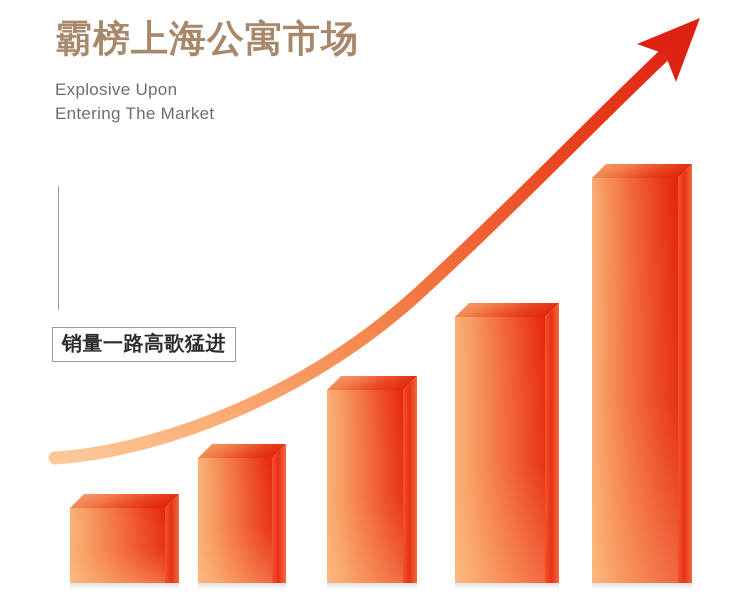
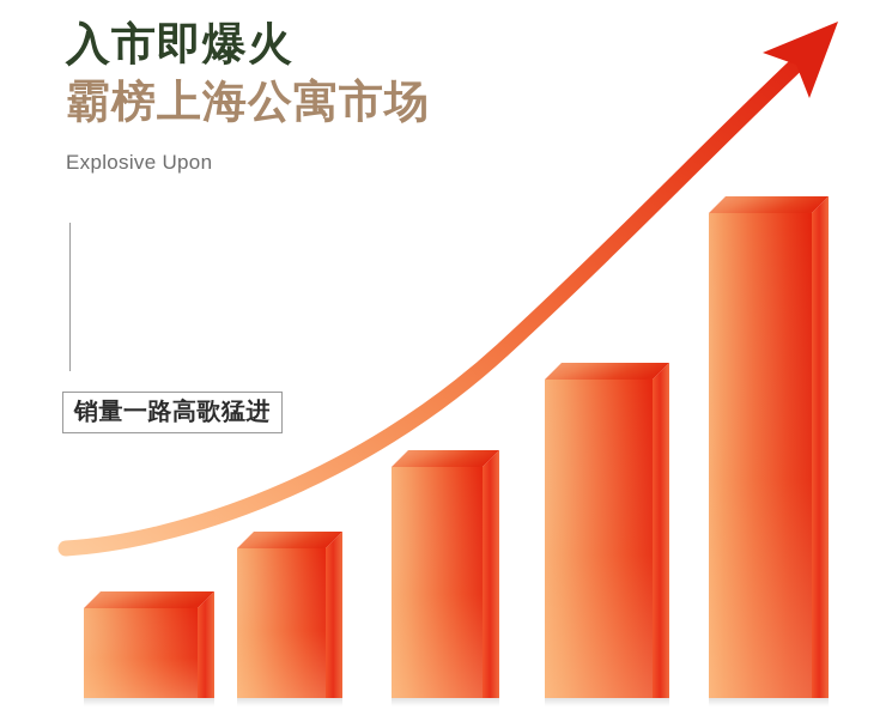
+ 入市即爆火
  霸榜上海公寓市场
  Explosive Upon
- Entering The Market
  销量一路高歌猛进
